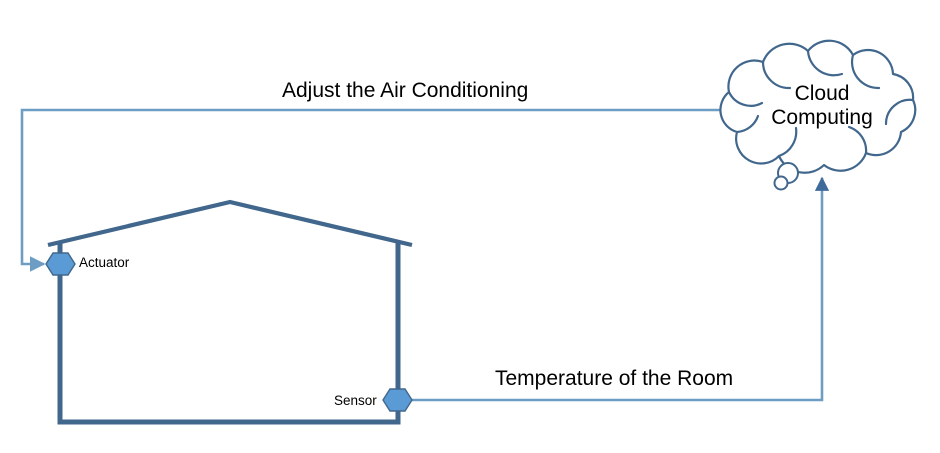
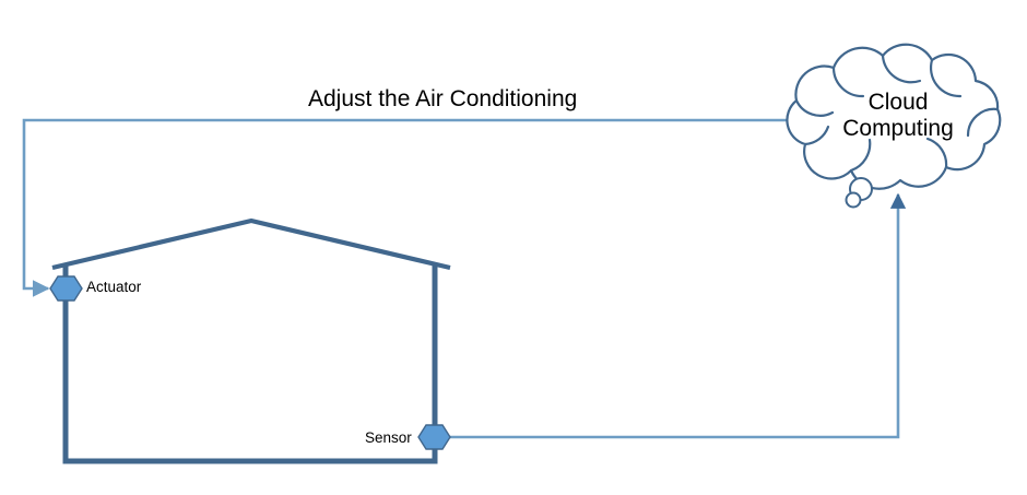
  Adjust the Air Conditioning
- Temperature of the Room
  Actuator
  Sensor
  Cloud
  Computing
